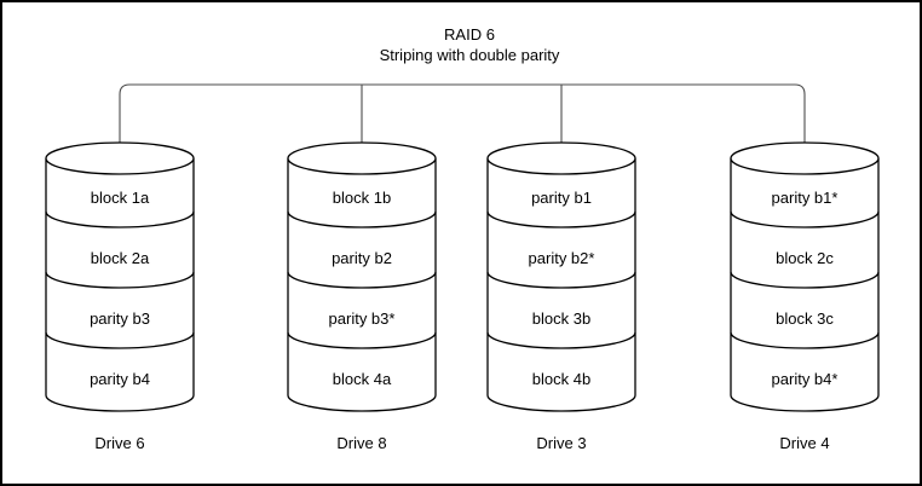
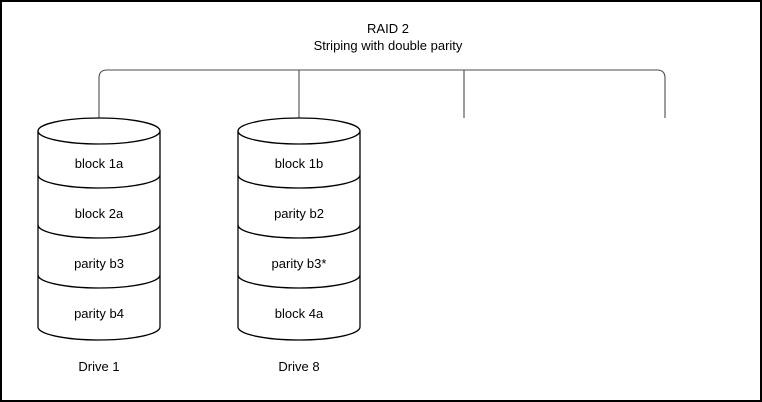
- RAID 6
+ RAID 2
  Striping with double parity
  block 1a
  block 2a
  parity b3
  parity b4
- Drive 6
+ Drive 1
  block 1b
  parity b2
  parity b3*
  block 4a
  Drive 8
- parity b1
- parity b2*
- block 3b
- block 4b
- Drive 3
- parity b1*
- block 2c
- block 3c
- parity b4*
- Drive 4
